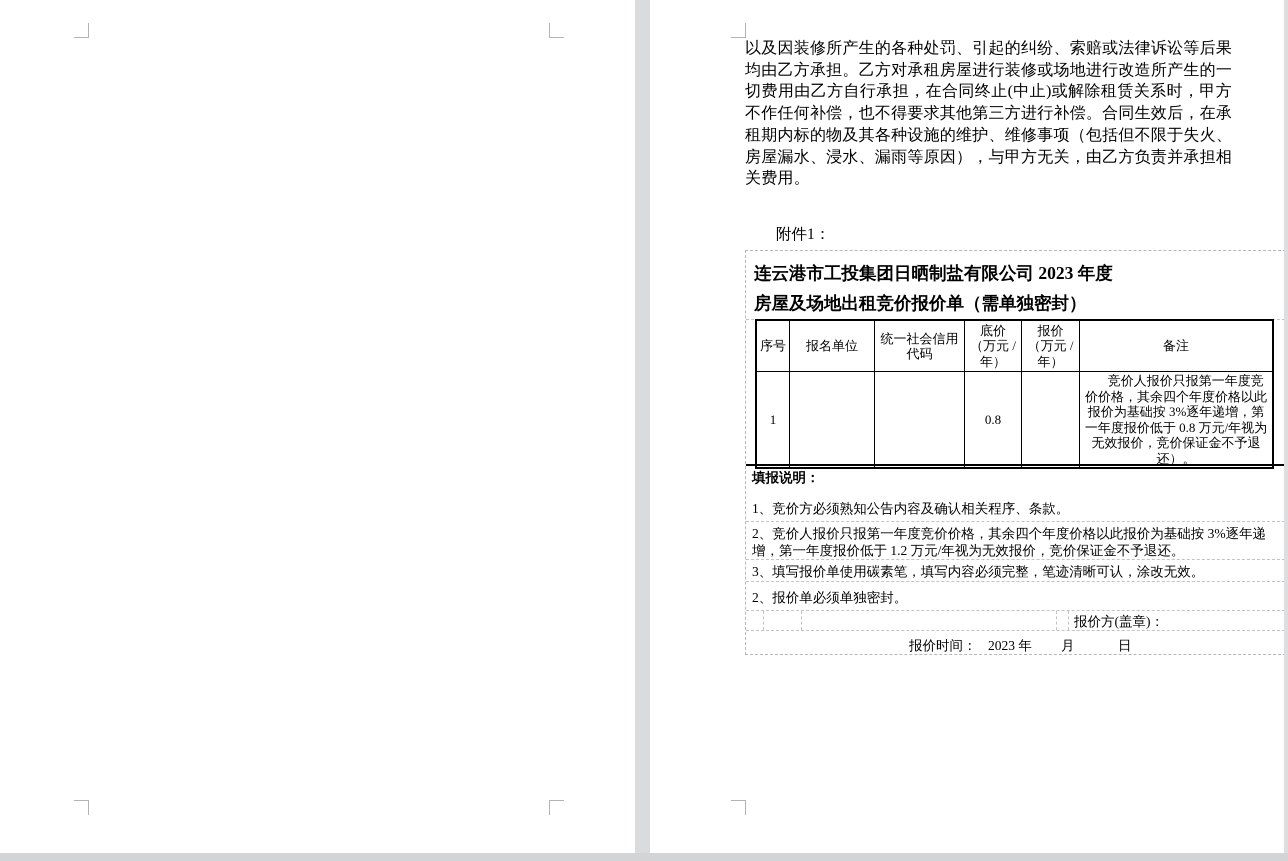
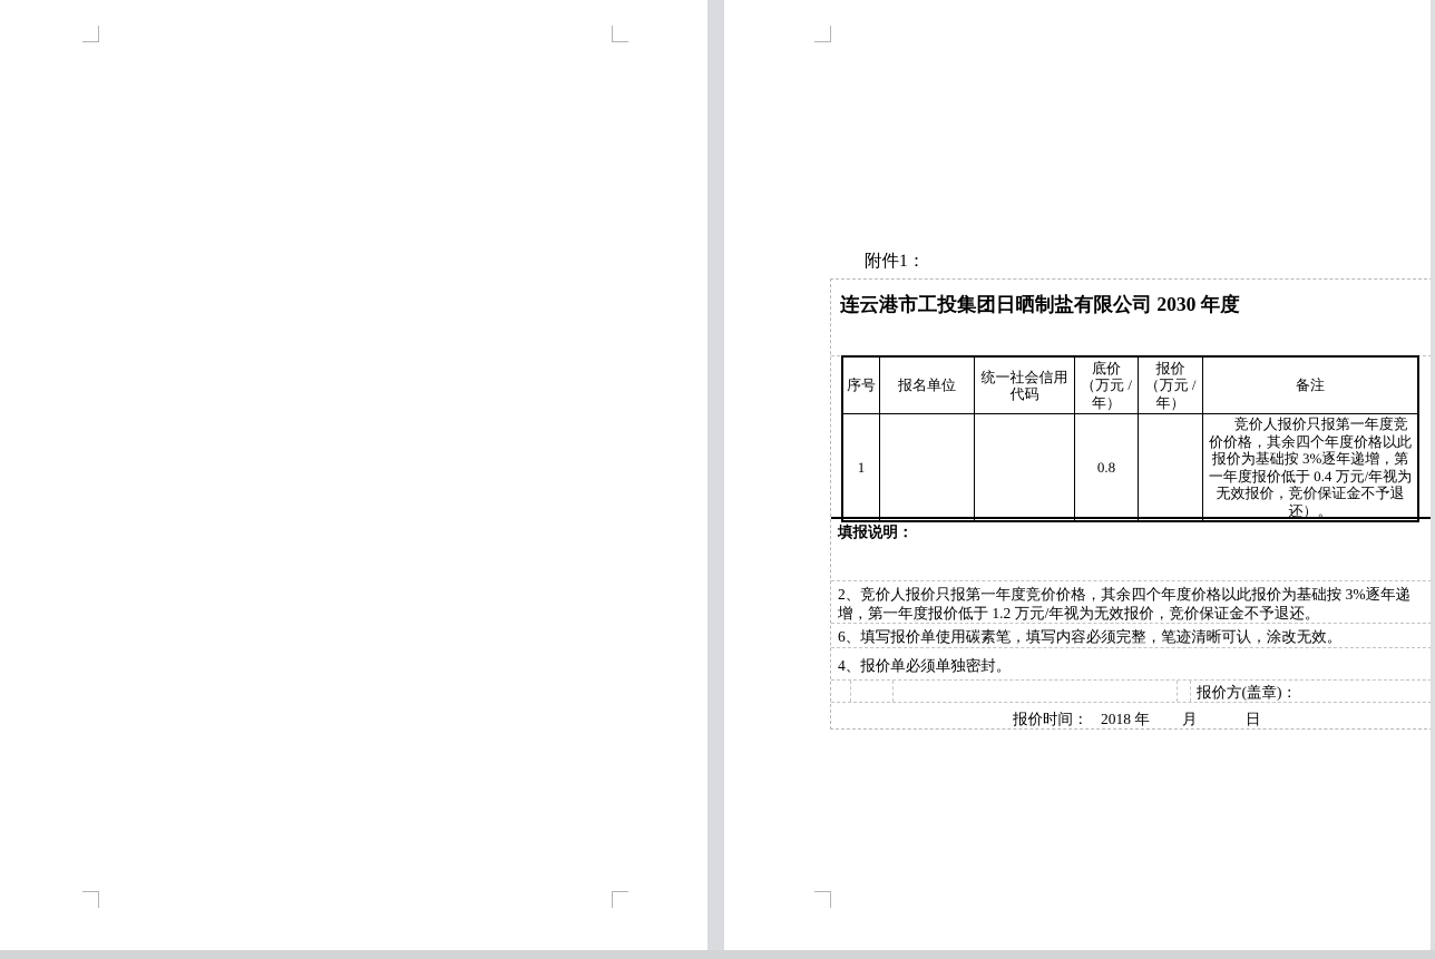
- 以及因装修所产生的各种处罚、引起的纠纷、索赔或法律诉讼等后果均由乙方承担。乙方对承租房屋进行装修或场地进行改造所产生的一切费用由乙方自行承担，在合同终止(中止)或解除租赁关系时，甲方不作任何补偿，也不得要求其他第三方进行补偿。合同生效后，在承租期内标的物及其各种设施的维护、维修事项（包括但不限于失火、房屋漏水、浸水、漏雨等原因），与甲方无关，由乙方负责并承担相关费用。
  附件1：
- 连云港市工投集团日晒制盐有限公司 2023 年度
+ 连云港市工投集团日晒制盐有限公司 2030 年度
- 房屋及场地出租竞价报价单（需单独密封）
  序号	报名单位	统一社会信用代码	底价 （万元 /年）	报价 （万元 /年）	备注
- 1			0.8		竞价人报价只报第一年度竞价价格，其余四个年度价格以此报价为基础按 3%逐年递增，第一年度报价低于 0.8 万元/年视为无效报价，竞价保证金不予退还）。
+ 1			0.8		竞价人报价只报第一年度竞价价格，其余四个年度价格以此报价为基础按 3%逐年递增，第一年度报价低于 0.4 万元/年视为无效报价，竞价保证金不予退还）。
  填报说明：
- 1、竞价方必须熟知公告内容及确认相关程序、条款。
  2、竞价人报价只报第一年度竞价价格，其余四个年度价格以此报价为基础按 3%逐年递增，第一年度报价低于 1.2 万元/年视为无效报价，竞价保证金不予退还。
- 3、填写报价单使用碳素笔，填写内容必须完整，笔迹清晰可认，涂改无效。
+ 6、填写报价单使用碳素笔，填写内容必须完整，笔迹清晰可认，涂改无效。
- 2、报价单必须单独密封。
+ 4、报价单必须单独密封。
  报价方(盖章)：
  报价时间：
- 2023 年
+ 2018 年
  月
  日
